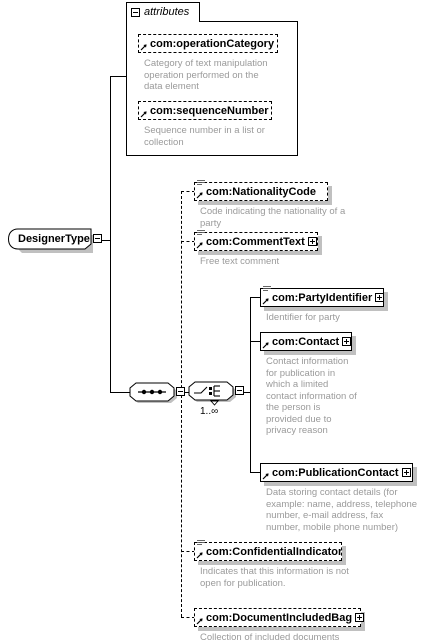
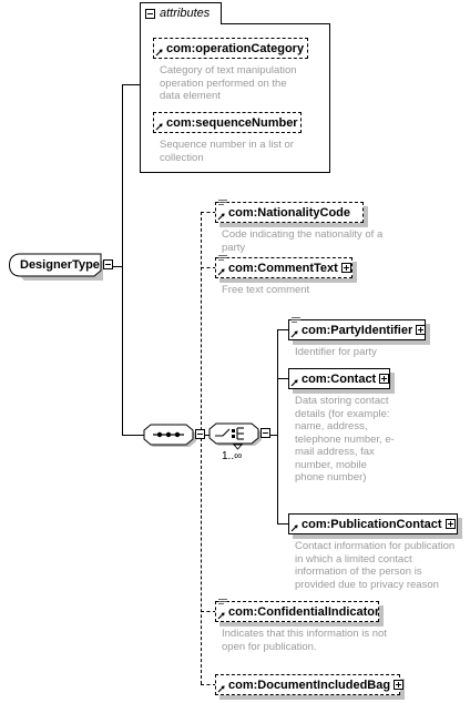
  attributes
  com:operationCategory
  Category of text manipulation operation performed on the data element
  com:sequenceNumber
  Sequence number in a list or collection
  DesignerType
  com:NationalityCode
  Code indicating the nationality of a party
  com:CommentText
  Free text comment
  1..∞
  com:PartyIdentifier
  Identifier for party
  com:Contact
- Contact information for publication in which a limited contact information of the person is provided due to privacy reason
+ Data storing contact details (for example: name, address, telephone number, e-mail address, fax number, mobile phone number)
  com:PublicationContact
- Data storing contact details (for example: name, address, telephone number, e-mail address, fax number, mobile phone number)
+ Contact information for publication in which a limited contact information of the person is provided due to privacy reason
  com:ConfidentialIndicator
  Indicates that this information is not open for publication.
  com:DocumentIncludedBag
- Collection of included documents
